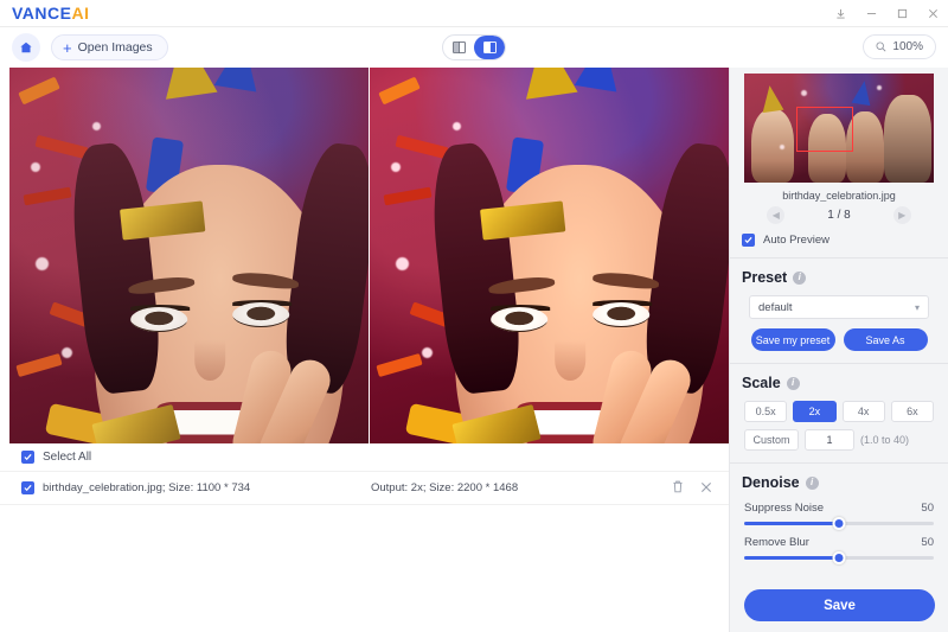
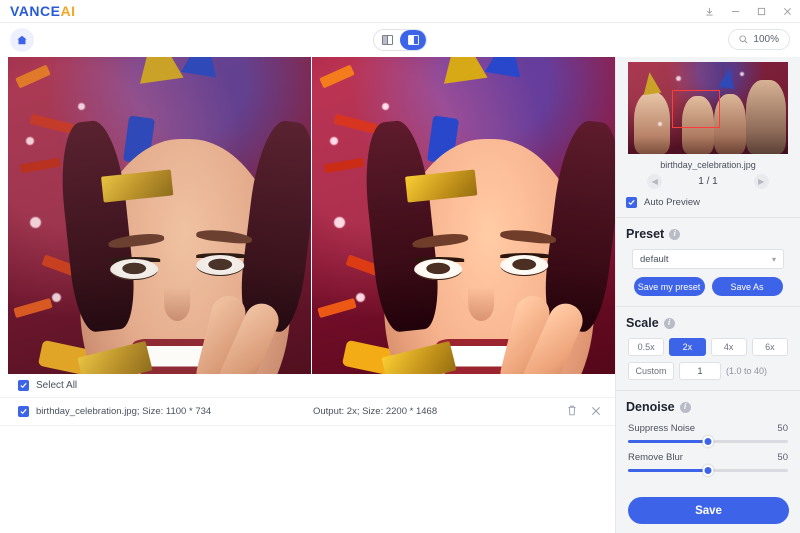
  VANCEAI
- +
- Open Images
  100%
  Select All
  birthday_celebration.jpg; Size: 1100 * 734
  Output: 2x; Size: 2200 * 1468
  birthday_celebration.jpg
  ◀
- 1 / 8
+ 1 / 1
  ▶
  Auto Preview
  Preset
  i
  default
  ▾
  Save my preset
  Save As
  Scale
  i
  0.5x
  2x
  4x
  6x
  Custom
  1
  (1.0 to 40)
  Denoise
  i
  Suppress Noise
  50
  Remove Blur
  50
  Save
